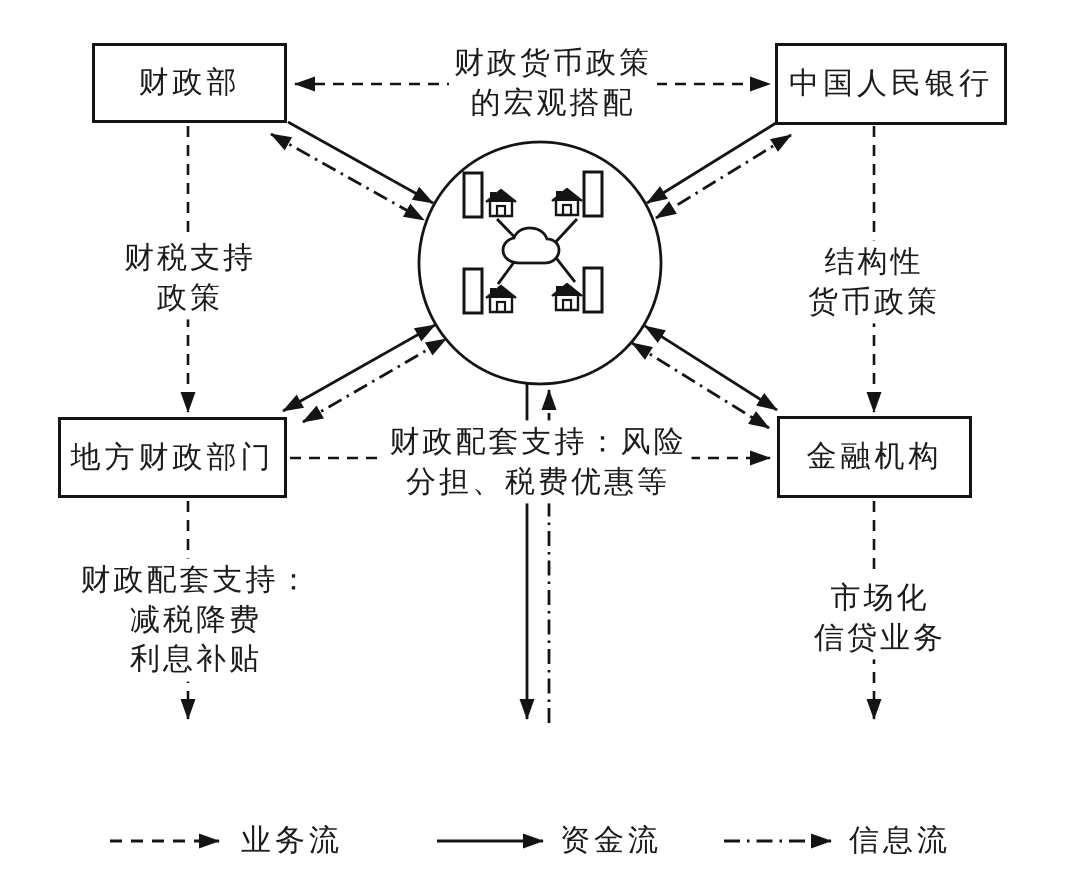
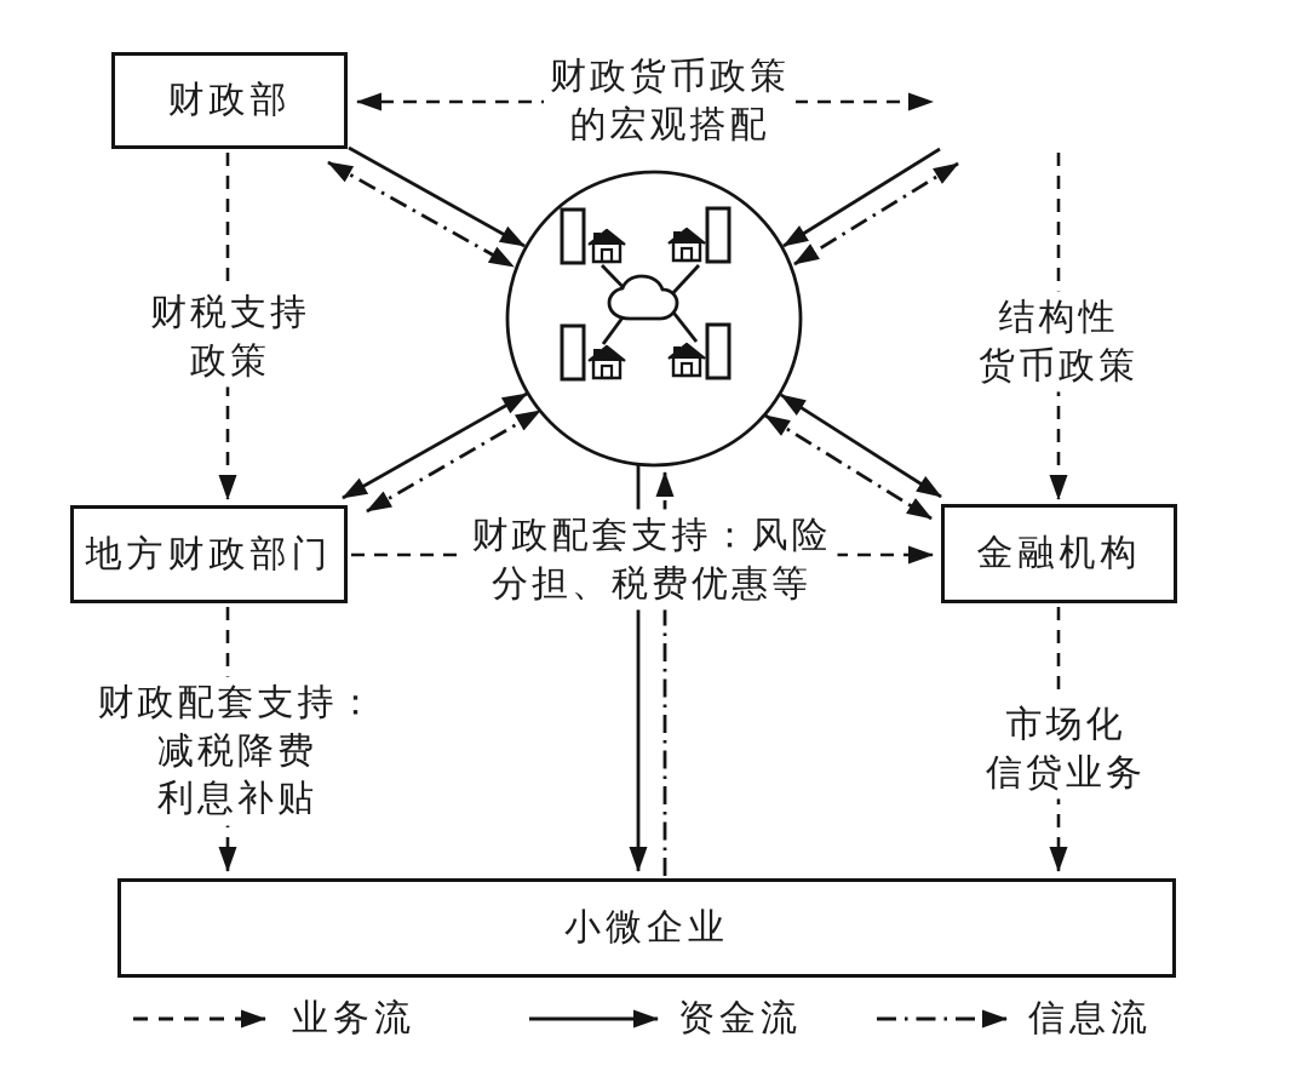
  财政部
- 中国人民银行
  地方财政部门
  金融机构
+ 小微企业
  财政货币政策
  的宏观搭配
  财税支持
  政策
  结构性
  货币政策
  财政配套支持：风险
  分担、税费优惠等
  财政配套支持：
  减税降费
  利息补贴
  市场化
  信贷业务
  业务流
  资金流
  信息流
